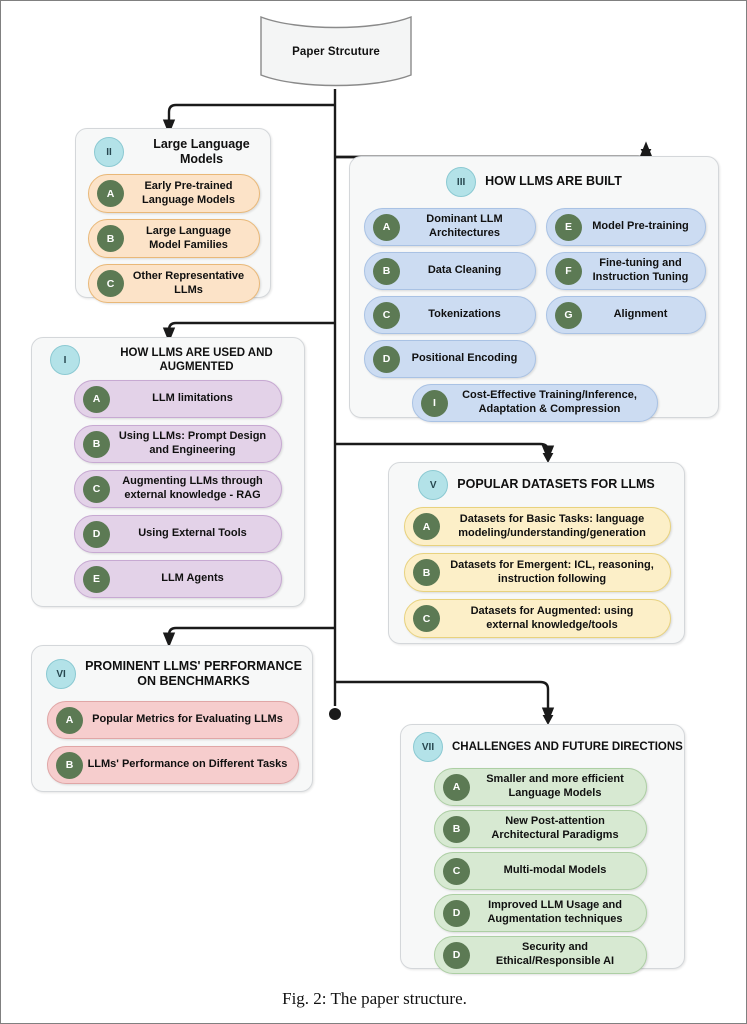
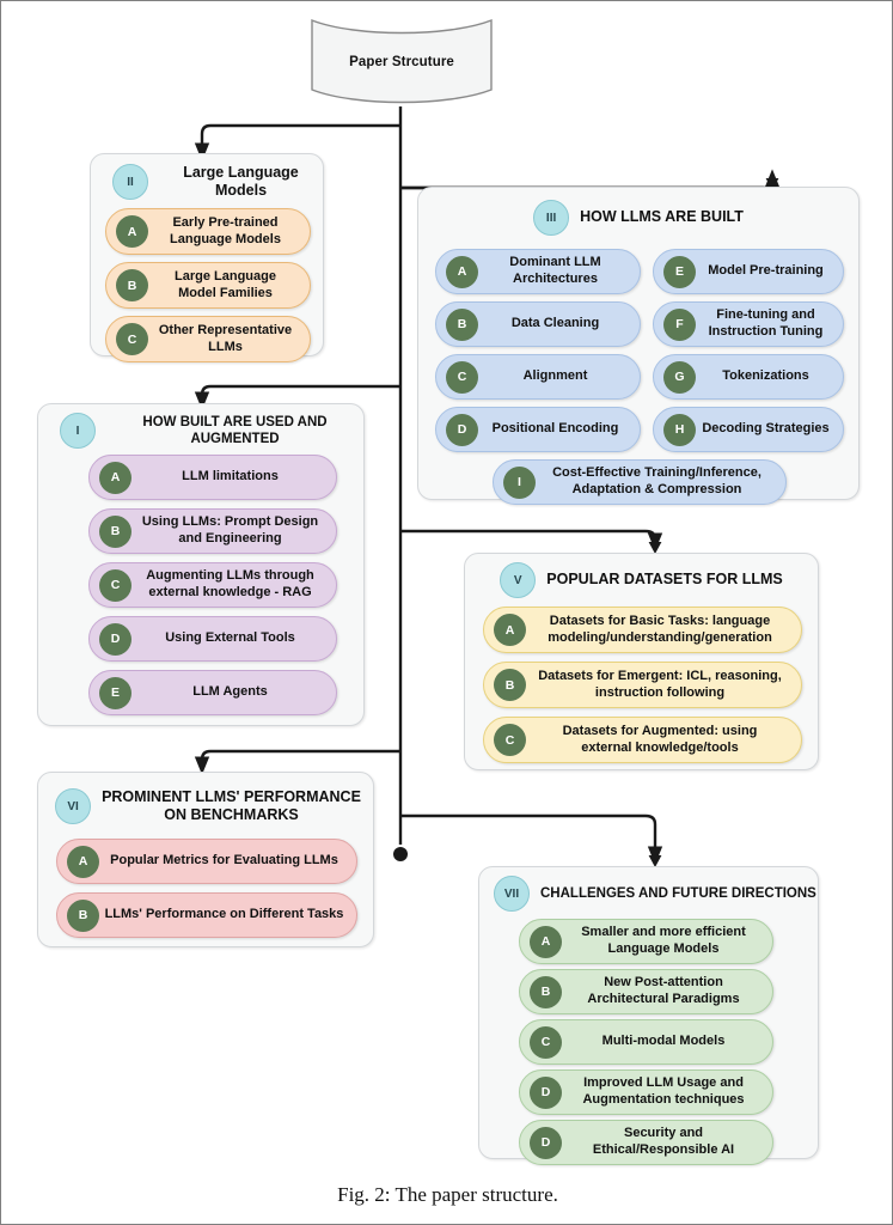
  Paper Strcuture
  II
  Large Language Models
  A
  Early Pre-trained
  Language Models
  B
  Large Language
  Model Families
  C
  Other Representative
  LLMs
  III
  HOW LLMS ARE BUILT
  A
  Dominant LLM
  Architectures
  B
  Data Cleaning
  C
- Tokenizations
+ Alignment
  D
  Positional Encoding
  E
  Model Pre-training
  F
  Fine-tuning and
  Instruction Tuning
  G
- Alignment
+ Tokenizations
+ H
+ Decoding Strategies
  I
  Cost-Effective Training/Inference,
  Adaptation & Compression
  I
- HOW LLMS ARE USED AND AUGMENTED
+ HOW BUILT ARE USED AND AUGMENTED
  A
  LLM limitations
  B
  Using LLMs: Prompt Design
  and Engineering
  C
  Augmenting LLMs through
  external knowledge - RAG
  D
  Using External Tools
  E
  LLM Agents
  V
  POPULAR DATASETS FOR LLMS
  A
  Datasets for Basic Tasks: language
  modeling/understanding/generation
  B
  Datasets for Emergent: ICL, reasoning,
  instruction following
  C
  Datasets for Augmented: using
  external knowledge/tools
  VI
  PROMINENT LLMS' PERFORMANCE
  ON BENCHMARKS
  A
  Popular Metrics for Evaluating LLMs
  B
  LLMs' Performance on Different Tasks
  VII
  CHALLENGES AND FUTURE DIRECTIONS
  A
  Smaller and more efficient
  Language Models
  B
  New Post-attention
  Architectural Paradigms
  C
  Multi-modal Models
  D
  Improved LLM Usage and
  Augmentation techniques
  D
  Security and
  Ethical/Responsible AI
  Fig. 2: The paper structure.
